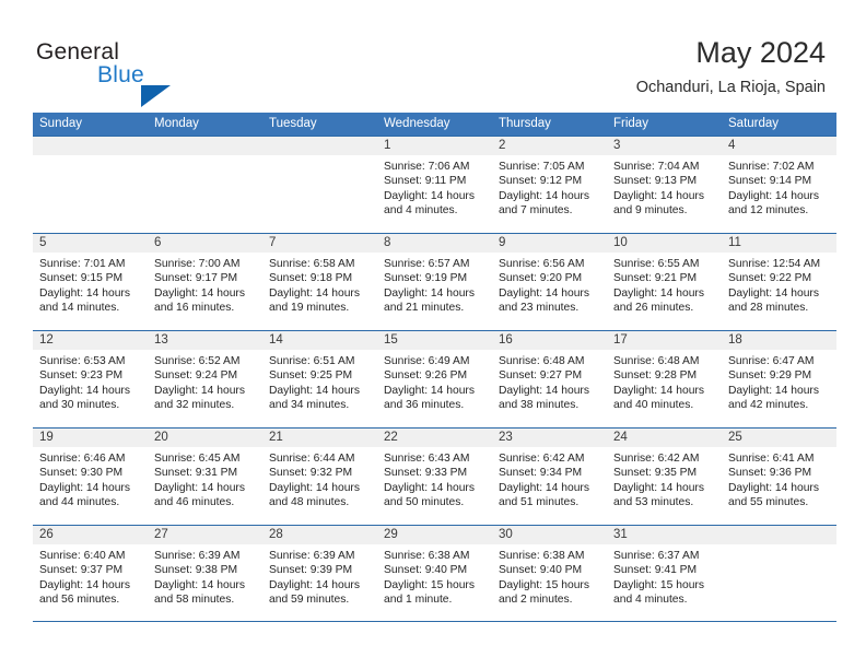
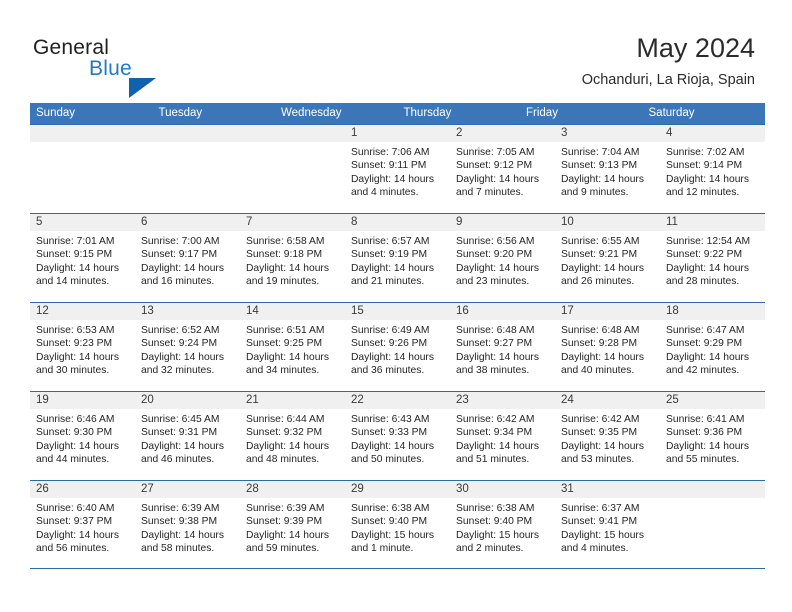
  General
  Blue
  May 2024
  Ochanduri, La Rioja, Spain
  Sunday
- Monday
  Tuesday
  Wednesday
  Thursday
  Friday
  Saturday
  1
  Sunrise: 7:06 AM
  Sunset: 9:11 PM
  Daylight: 14 hours
  and 4 minutes.
  2
  Sunrise: 7:05 AM
  Sunset: 9:12 PM
  Daylight: 14 hours
  and 7 minutes.
  3
  Sunrise: 7:04 AM
  Sunset: 9:13 PM
  Daylight: 14 hours
  and 9 minutes.
  4
  Sunrise: 7:02 AM
  Sunset: 9:14 PM
  Daylight: 14 hours
  and 12 minutes.
  5
  Sunrise: 7:01 AM
  Sunset: 9:15 PM
  Daylight: 14 hours
  and 14 minutes.
  6
  Sunrise: 7:00 AM
  Sunset: 9:17 PM
  Daylight: 14 hours
  and 16 minutes.
  7
  Sunrise: 6:58 AM
  Sunset: 9:18 PM
  Daylight: 14 hours
  and 19 minutes.
  8
  Sunrise: 6:57 AM
  Sunset: 9:19 PM
  Daylight: 14 hours
  and 21 minutes.
  9
  Sunrise: 6:56 AM
  Sunset: 9:20 PM
  Daylight: 14 hours
  and 23 minutes.
  10
  Sunrise: 6:55 AM
  Sunset: 9:21 PM
  Daylight: 14 hours
  and 26 minutes.
  11
  Sunrise: 12:54 AM
  Sunset: 9:22 PM
  Daylight: 14 hours
  and 28 minutes.
  12
  Sunrise: 6:53 AM
  Sunset: 9:23 PM
  Daylight: 14 hours
  and 30 minutes.
  13
  Sunrise: 6:52 AM
  Sunset: 9:24 PM
  Daylight: 14 hours
  and 32 minutes.
  14
  Sunrise: 6:51 AM
  Sunset: 9:25 PM
  Daylight: 14 hours
  and 34 minutes.
  15
  Sunrise: 6:49 AM
  Sunset: 9:26 PM
  Daylight: 14 hours
  and 36 minutes.
  16
  Sunrise: 6:48 AM
  Sunset: 9:27 PM
  Daylight: 14 hours
  and 38 minutes.
  17
  Sunrise: 6:48 AM
  Sunset: 9:28 PM
  Daylight: 14 hours
  and 40 minutes.
  18
  Sunrise: 6:47 AM
  Sunset: 9:29 PM
  Daylight: 14 hours
  and 42 minutes.
  19
  Sunrise: 6:46 AM
  Sunset: 9:30 PM
  Daylight: 14 hours
  and 44 minutes.
  20
  Sunrise: 6:45 AM
  Sunset: 9:31 PM
  Daylight: 14 hours
  and 46 minutes.
  21
  Sunrise: 6:44 AM
  Sunset: 9:32 PM
  Daylight: 14 hours
  and 48 minutes.
  22
  Sunrise: 6:43 AM
  Sunset: 9:33 PM
  Daylight: 14 hours
  and 50 minutes.
  23
  Sunrise: 6:42 AM
  Sunset: 9:34 PM
  Daylight: 14 hours
  and 51 minutes.
  24
  Sunrise: 6:42 AM
  Sunset: 9:35 PM
  Daylight: 14 hours
  and 53 minutes.
  25
  Sunrise: 6:41 AM
  Sunset: 9:36 PM
  Daylight: 14 hours
  and 55 minutes.
  26
  Sunrise: 6:40 AM
  Sunset: 9:37 PM
  Daylight: 14 hours
  and 56 minutes.
  27
  Sunrise: 6:39 AM
  Sunset: 9:38 PM
  Daylight: 14 hours
  and 58 minutes.
  28
  Sunrise: 6:39 AM
  Sunset: 9:39 PM
  Daylight: 14 hours
  and 59 minutes.
  29
  Sunrise: 6:38 AM
  Sunset: 9:40 PM
  Daylight: 15 hours
  and 1 minute.
  30
  Sunrise: 6:38 AM
  Sunset: 9:40 PM
  Daylight: 15 hours
  and 2 minutes.
  31
  Sunrise: 6:37 AM
  Sunset: 9:41 PM
  Daylight: 15 hours
  and 4 minutes.
